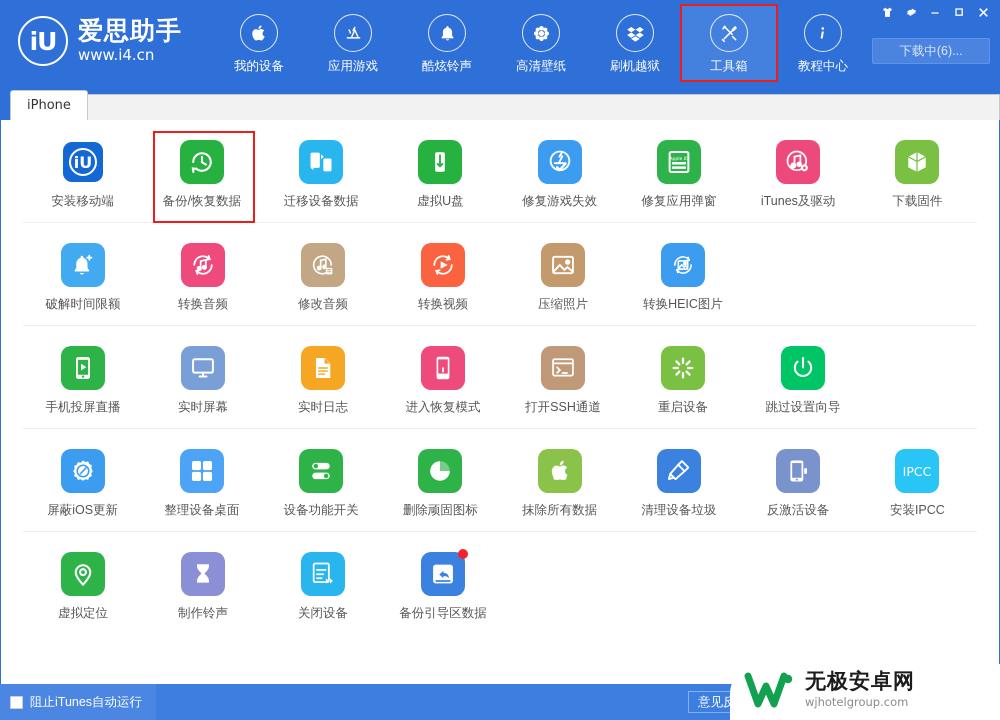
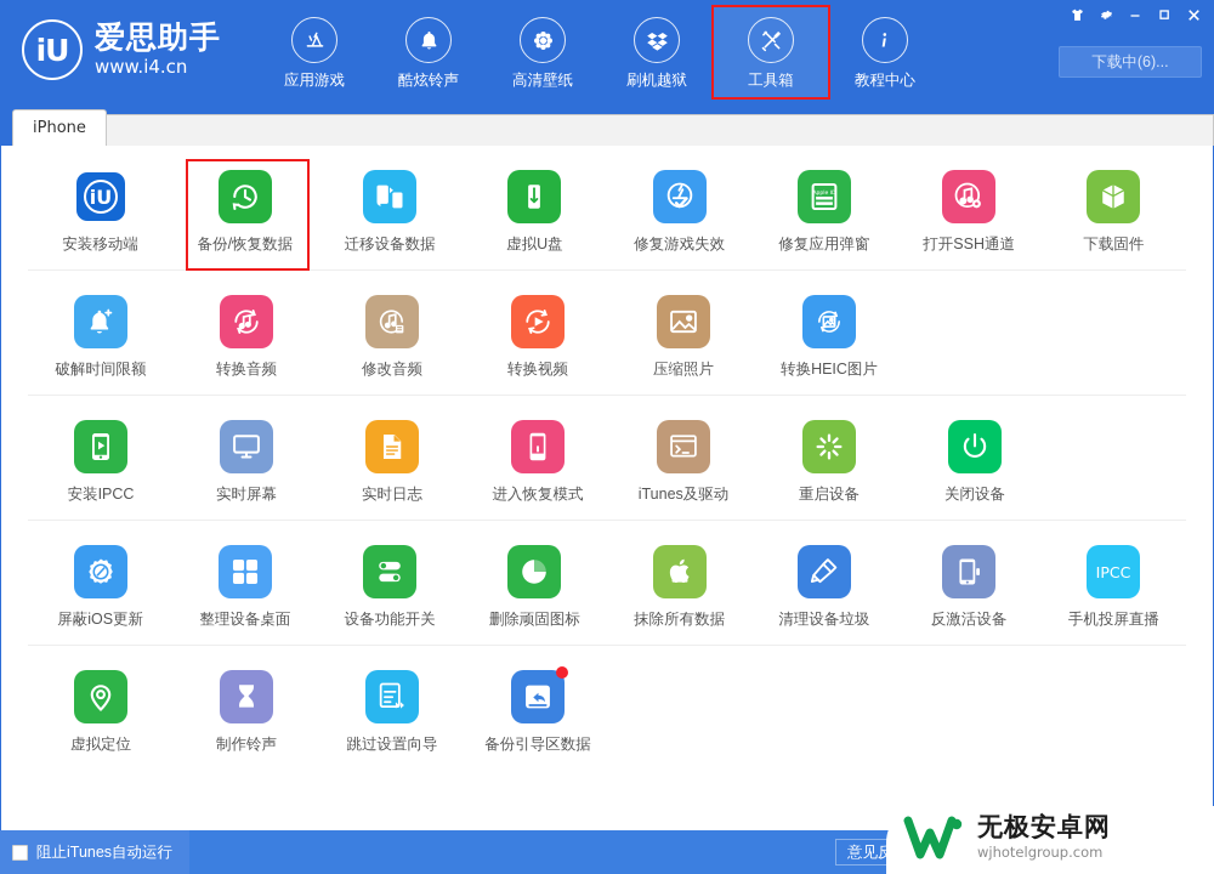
  iU
  爱思助手
  www.i4.cn
- 我的设备
  应用游戏
  酷炫铃声
  高清壁纸
  刷机越狱
  工具箱
  教程中心
  下载中(6)...
  iPhone
  iU
  安装移动端
  备份/恢复数据
  迁移设备数据
  虚拟U盘
  修复游戏失效
  修复应用弹窗
- iTunes及驱动
+ 打开SSH通道
  下载固件
  破解时间限额
  转换音频
  修改音频
  转换视频
  压缩照片
  转换HEIC图片
- 手机投屏直播
+ 安装IPCC
  实时屏幕
  实时日志
  进入恢复模式
- 打开SSH通道
+ iTunes及驱动
  重启设备
- 跳过设置向导
+ 关闭设备
  屏蔽iOS更新
  整理设备桌面
  设备功能开关
  删除顽固图标
  抹除所有数据
  清理设备垃圾
  反激活设备
  IPCC
- 安装IPCC
+ 手机投屏直播
  虚拟定位
  制作铃声
- 关闭设备
+ 跳过设置向导
  备份引导区数据
  阻止iTunes自动运行
  无极安卓网
  wjhotelgroup.com
